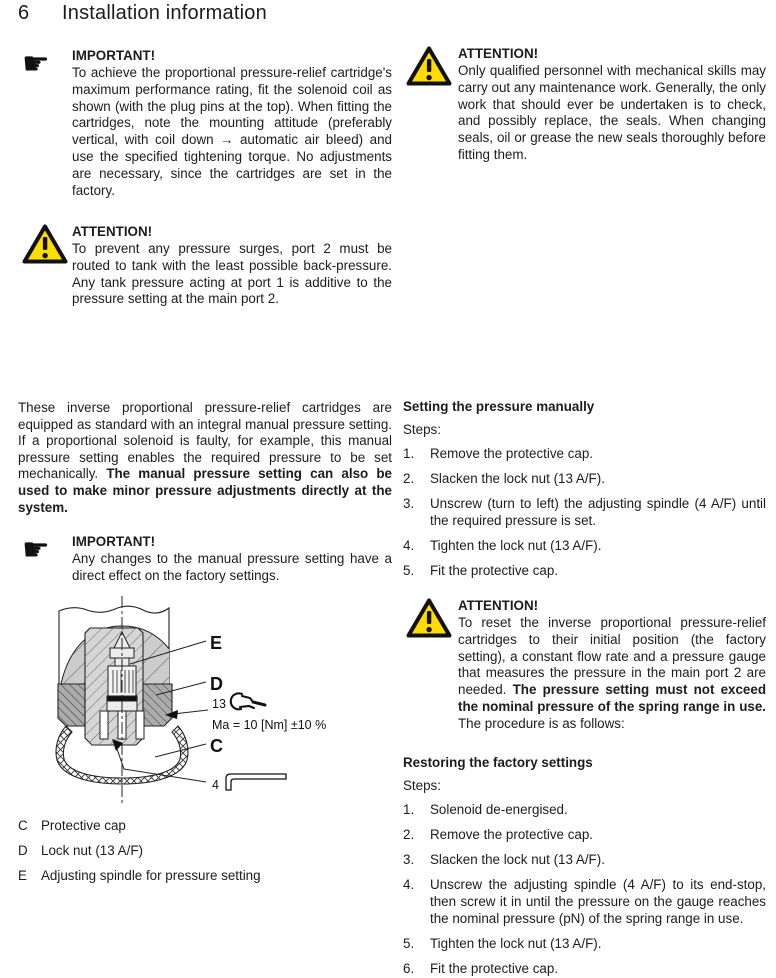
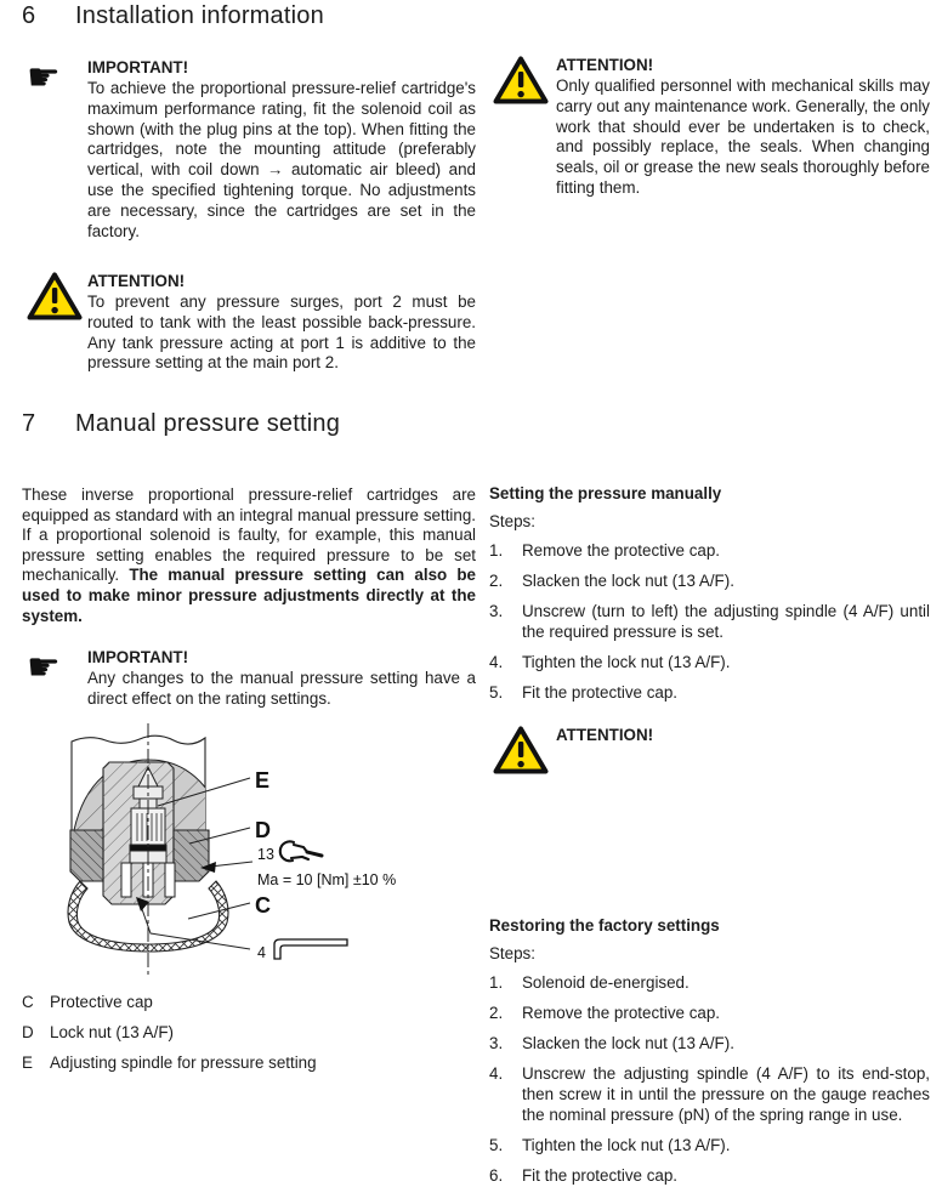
  6
  Installation information
  ☛
  IMPORTANT!
  To achieve the proportional pressure-relief cartridge's maximum performance rating, fit the solenoid coil as shown (with the plug pins at the top). When fitting the cartridges, note the mounting attitude (preferably vertical, with coil down → automatic air bleed) and use the specified tightening torque. No adjustments are necessary, since the cartridges are set in the factory.
  ATTENTION!
  Only qualified personnel with mechanical skills may carry out any maintenance work. Generally, the only work that should ever be undertaken is to check, and possibly replace, the seals. When changing seals, oil or grease the new seals thoroughly before fitting them.
  ATTENTION!
  To prevent any pressure surges, port 2 must be routed to tank with the least possible back-pressure. Any tank pressure acting at port 1 is additive to the pressure setting at the main port 2.
+ 7
+ Manual pressure setting
  These inverse proportional pressure-relief cartridges are equipped as standard with an integral manual pressure setting. If a proportional solenoid is faulty, for example, this manual pressure setting enables the required pressure to be set mechanically. The manual pressure setting can also be used to make minor pressure adjustments directly at the system.
  ☛
  IMPORTANT!
- Any changes to the manual pressure setting have a direct effect on the factory settings.
+ Any changes to the manual pressure setting have a direct effect on the rating settings.
  E
  D
  C
  13
  Ma = 10 [Nm] ±10 %
  4
  C
  Protective cap
  D
  Lock nut (13 A/F)
  E
  Adjusting spindle for pressure setting
  Setting the pressure manually
  Steps:
  1.
  Remove the protective cap.
  2.
  Slacken the lock nut (13 A/F).
  3.
  Unscrew (turn to left) the adjusting spindle (4 A/F) until the required pressure is set.
  4.
  Tighten the lock nut (13 A/F).
  5.
  Fit the protective cap.
  ATTENTION!
- To reset the inverse proportional pressure-relief cartridges to their initial position (the factory setting), a constant flow rate and a pressure gauge that measures the pressure in the main port 2 are needed. The pressure setting must not exceed the nominal pressure of the spring range in use. The procedure is as follows:
  Restoring the factory settings
  Steps:
  1.
  Solenoid de-energised.
  2.
  Remove the protective cap.
  3.
  Slacken the lock nut (13 A/F).
  4.
  Unscrew the adjusting spindle (4 A/F) to its end-stop, then screw it in until the pressure on the gauge reaches the nominal pressure (pN) of the spring range in use.
  5.
  Tighten the lock nut (13 A/F).
  6.
  Fit the protective cap.
